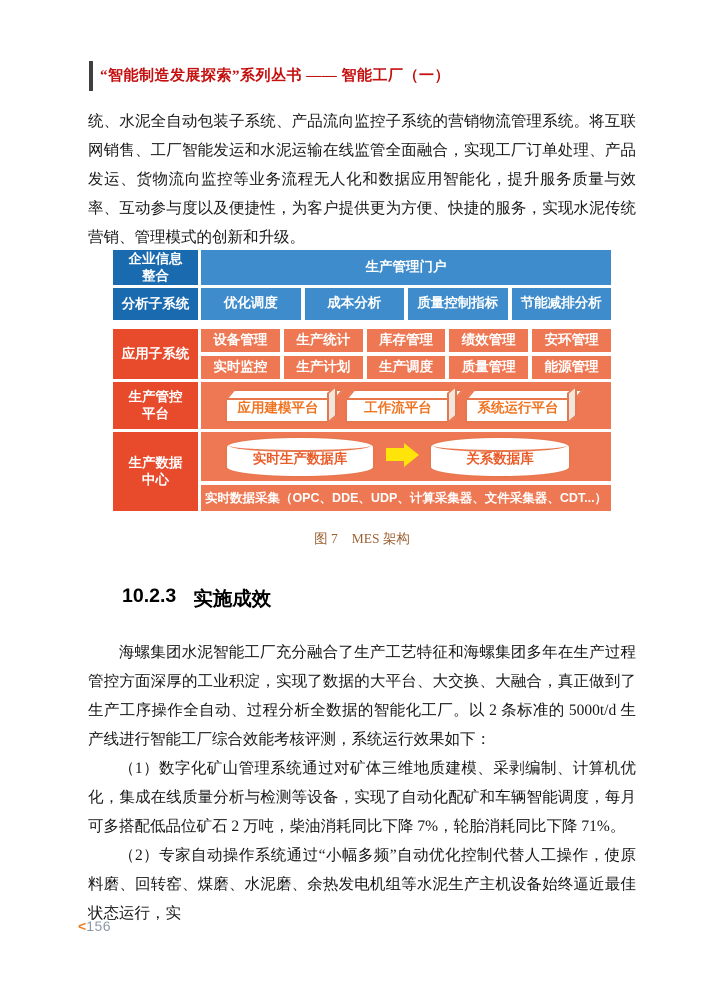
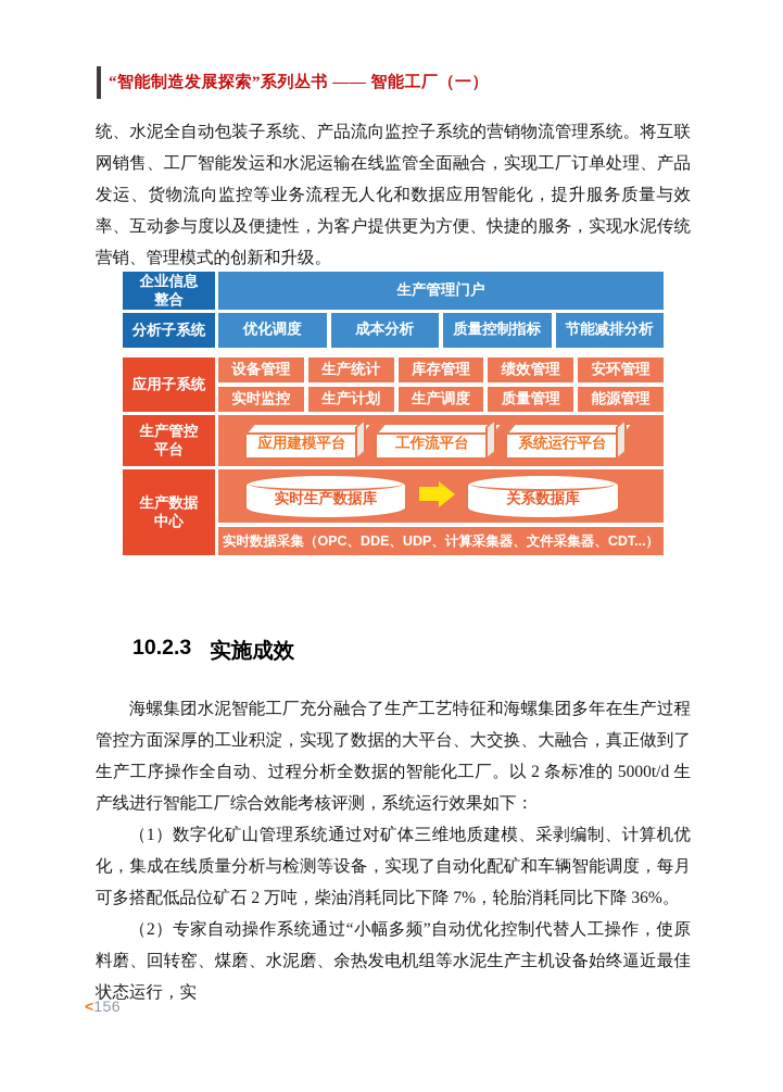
  “智能制造发展探索”系列丛书 —— 智能工厂（一）
  统、水泥全自动包装子系统、产品流向监控子系统的营销物流管理系统。将互联网销售、工厂智能发运和水泥运输在线监管全面融合，实现工厂订单处理、产品发运、货物流向监控等业务流程无人化和数据应用智能化，提升服务质量与效率、互动参与度以及便捷性，为客户提供更为方便、快捷的服务，实现水泥传统营销、管理模式的创新和升级。
  企业信息
  整合
  生产管理门户
  分析子系统
  优化调度
  成本分析
  质量控制指标
  节能减排分析
  应用子系统
  设备管理
  生产统计
  库存管理
  绩效管理
  安环管理
  实时监控
  生产计划
  生产调度
  质量管理
  能源管理
  生产管控
  平台
  应用建模平台
  工作流平台
  系统运行平台
  生产数据
  中心
  实时生产数据库
  关系数据库
  实时数据采集（OPC、DDE、UDP、计算采集器、文件采集器、CDT...）
- 图 7 MES 架构
  10.2.3
  实施成效
  海螺集团水泥智能工厂充分融合了生产工艺特征和海螺集团多年在生产过程管控方面深厚的工业积淀，实现了数据的大平台、大交换、大融合，真正做到了生产工序操作全自动、过程分析全数据的智能化工厂。以 2 条标准的 5000t/d 生产线进行智能工厂综合效能考核评测，系统运行效果如下：
- （1）数字化矿山管理系统通过对矿体三维地质建模、采剥编制、计算机优化，集成在线质量分析与检测等设备，实现了自动化配矿和车辆智能调度，每月可多搭配低品位矿石 2 万吨，柴油消耗同比下降 7%，轮胎消耗同比下降 71%。
+ （1）数字化矿山管理系统通过对矿体三维地质建模、采剥编制、计算机优化，集成在线质量分析与检测等设备，实现了自动化配矿和车辆智能调度，每月可多搭配低品位矿石 2 万吨，柴油消耗同比下降 7%，轮胎消耗同比下降 36%。
  （2）专家自动操作系统通过“小幅多频”自动优化控制代替人工操作，使原料磨、回转窑、煤磨、水泥磨、余热发电机组等水泥生产主机设备始终逼近最佳状态运行，实
  <156
